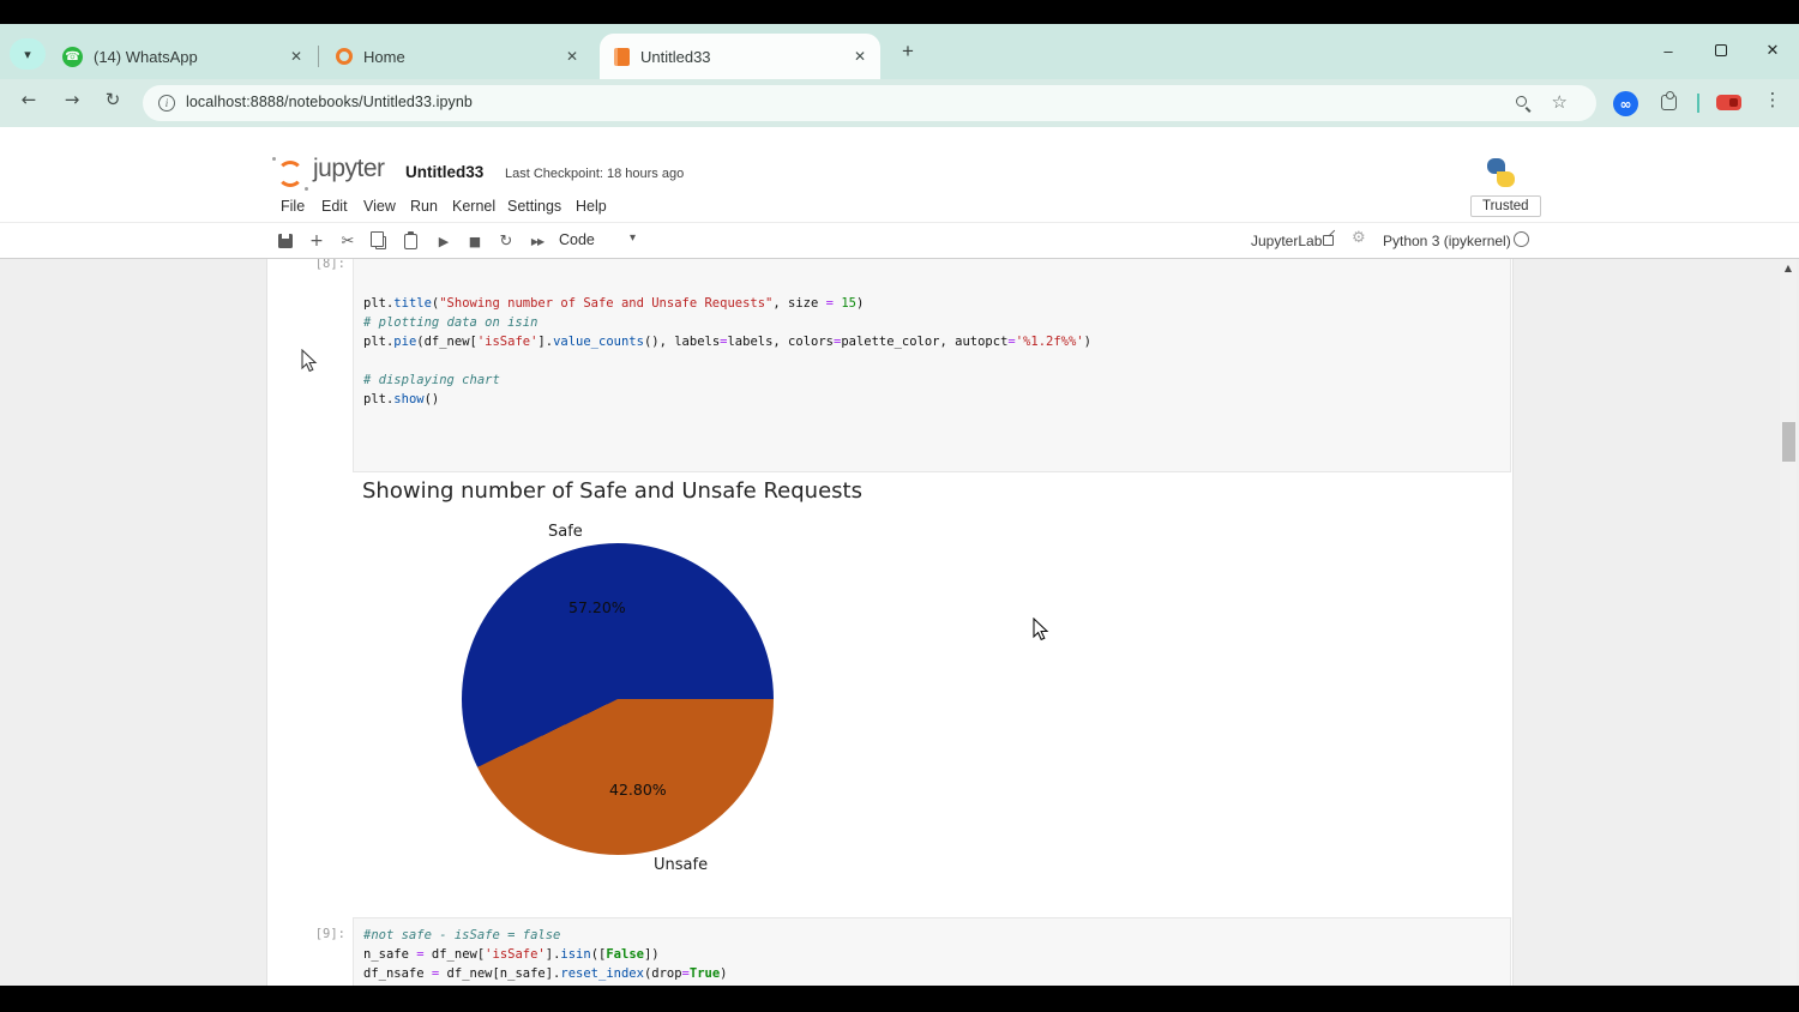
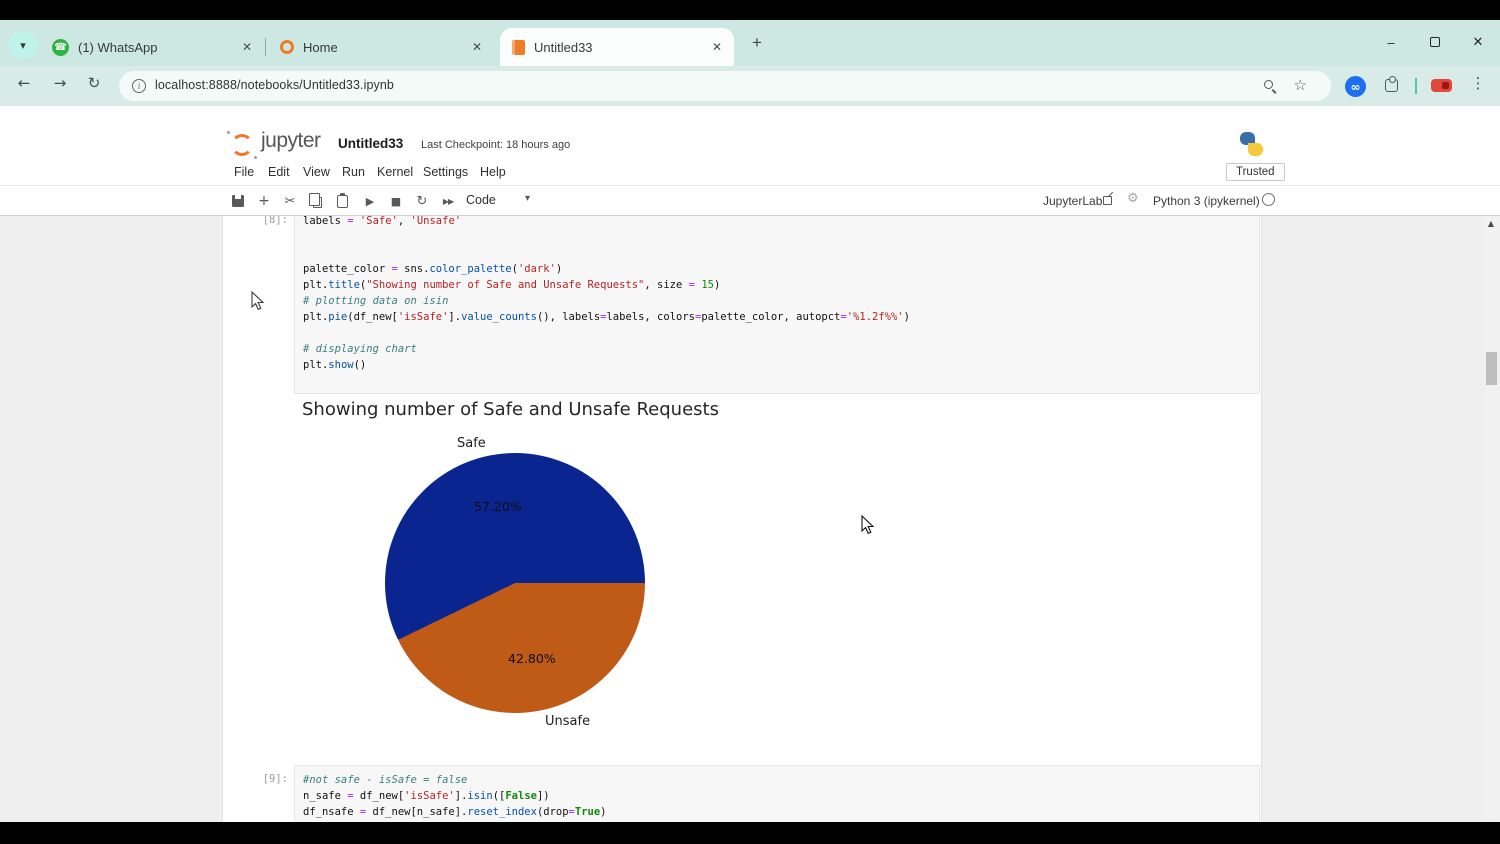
  ▾
  ☎
- (14) WhatsApp
+ (1) WhatsApp
  ✕
  Home
  ✕
  Untitled33
  ✕
  +
  –
  ✕
  ←
  →
  ↻
  i
  localhost:8888/notebooks/Untitled33.ipynb
  ☆
  ∞
  ⋮
  jupyter
  Untitled33
  Last Checkpoint: 18 hours ago
  File
  Edit
  View
  Run
  Kernel
  Settings
  Help
  Trusted
  +
  ✂
  ▶
  ■
  ↻
  ▶▶
  Code
  ▾
  JupyterLab
  ⚙
  Python 3 (ipykernel)
  [8]:
+ labels = 'Safe', 'Unsafe'
+ palette_color = sns.color_palette('dark')
  plt.title("Showing number of Safe and Unsafe Requests", size = 15)
  # plotting data on isin
  plt.pie(df_new['isSafe'].value_counts(), labels=labels, colors=palette_color, autopct='%1.2f%%')
  # displaying chart
  plt.show()
  Showing number of Safe and Unsafe Requests
  Safe
  57.20%
  42.80%
  Unsafe
  [9]:
  #not safe - isSafe = false
  n_safe = df_new['isSafe'].isin([False])
  df_nsafe = df_new[n_safe].reset_index(drop=True)
  ▲
